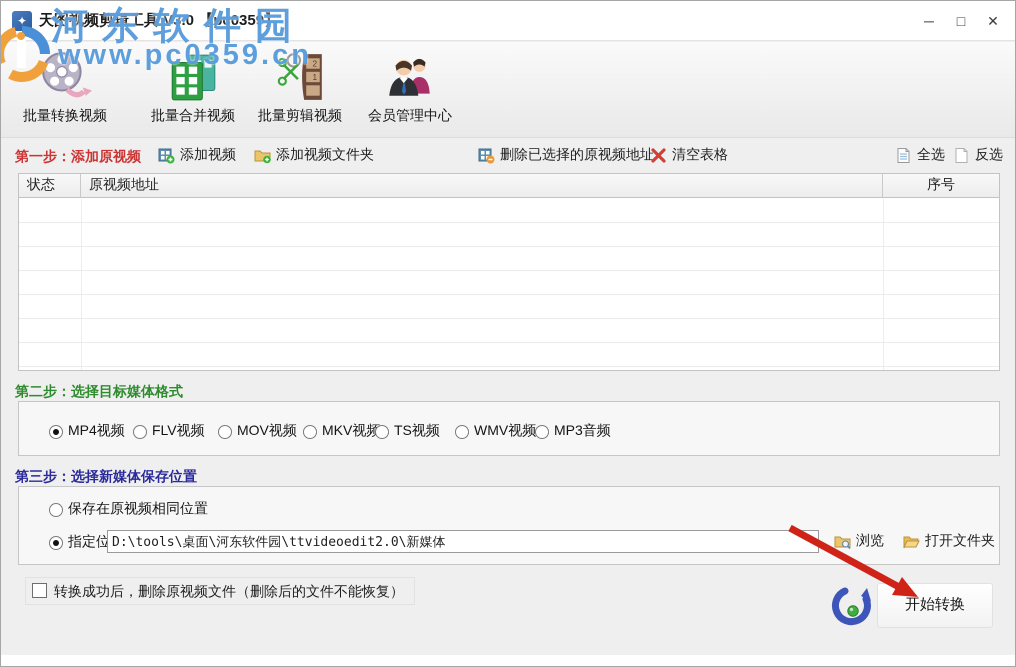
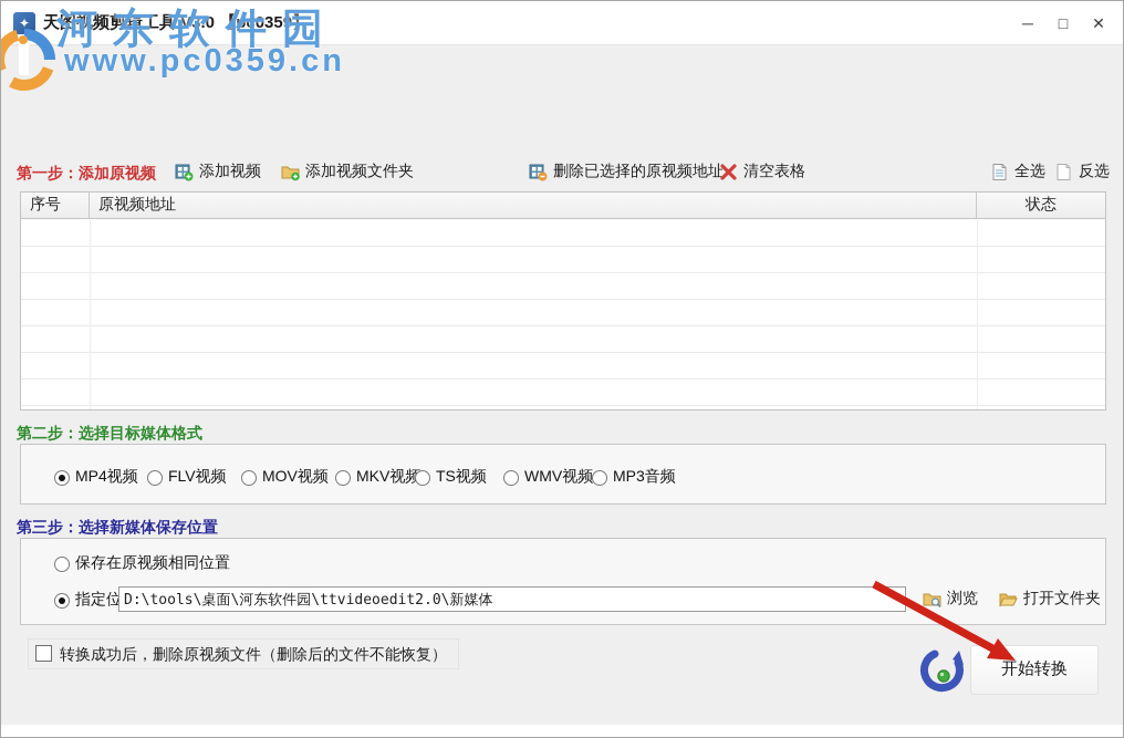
  ✦
  天图视频剪辑工具 V3.0 【pc0359】
  ─
  □
  ✕
- 批量转换视频
- 批量合并视频
- 2
- 1
- 批量剪辑视频
- 会员管理中心
  第一步：添加原视频
  添加视频
  添加视频文件夹
  删除已选择的原视频地址
  清空表格
  全选
  反选
- 状态
+ 序号
  原视频地址
- 序号
+ 状态
  第二步：选择目标媒体格式
  MP4视频
  FLV视频
  MOV视频
  MKV视频
  TS视频
  WMV视频
  MP3音频
  第三步：选择新媒体保存位置
  保存在原视频相同位置
  指定位
  D:\tools\桌面\河东软件园\ttvideoedit2.0\新媒体
  浏览
  打开文件夹
  转换成功后，删除原视频文件（删除后的文件不能恢复）
  开始转换
  河东软件园
  www.pc0359.cn
